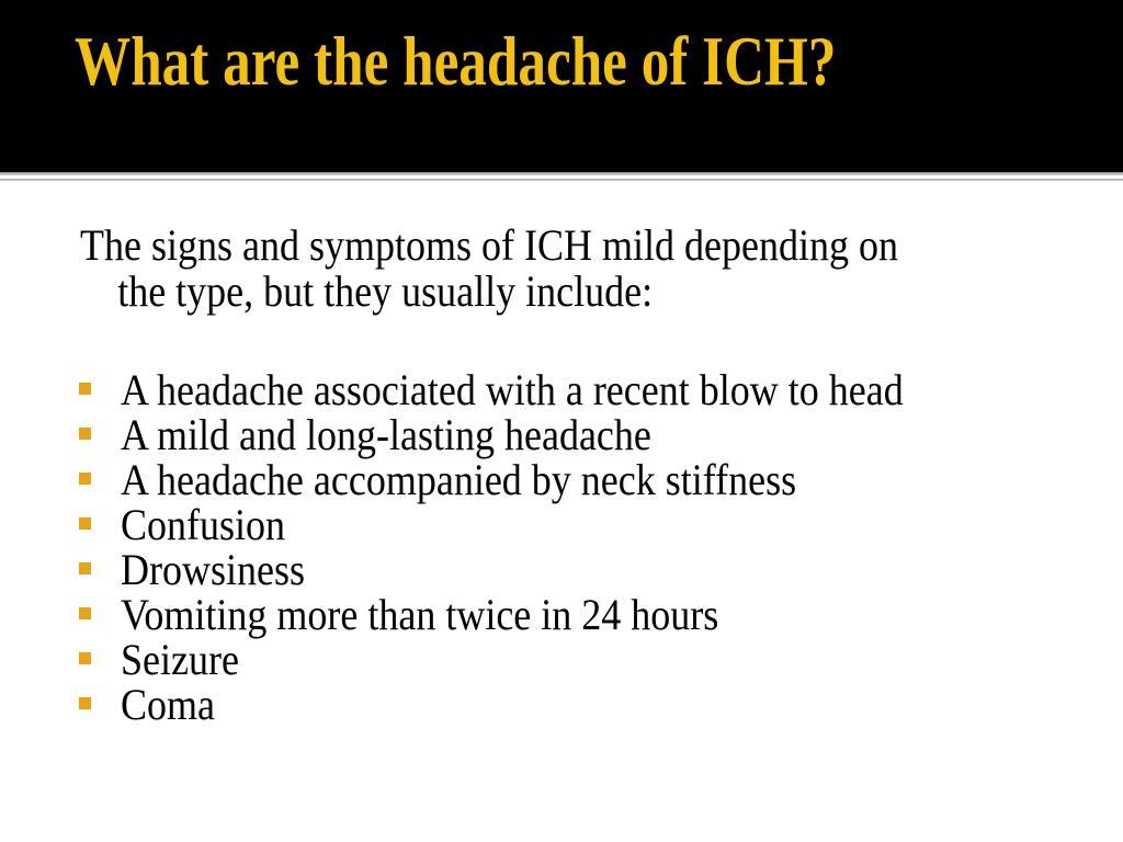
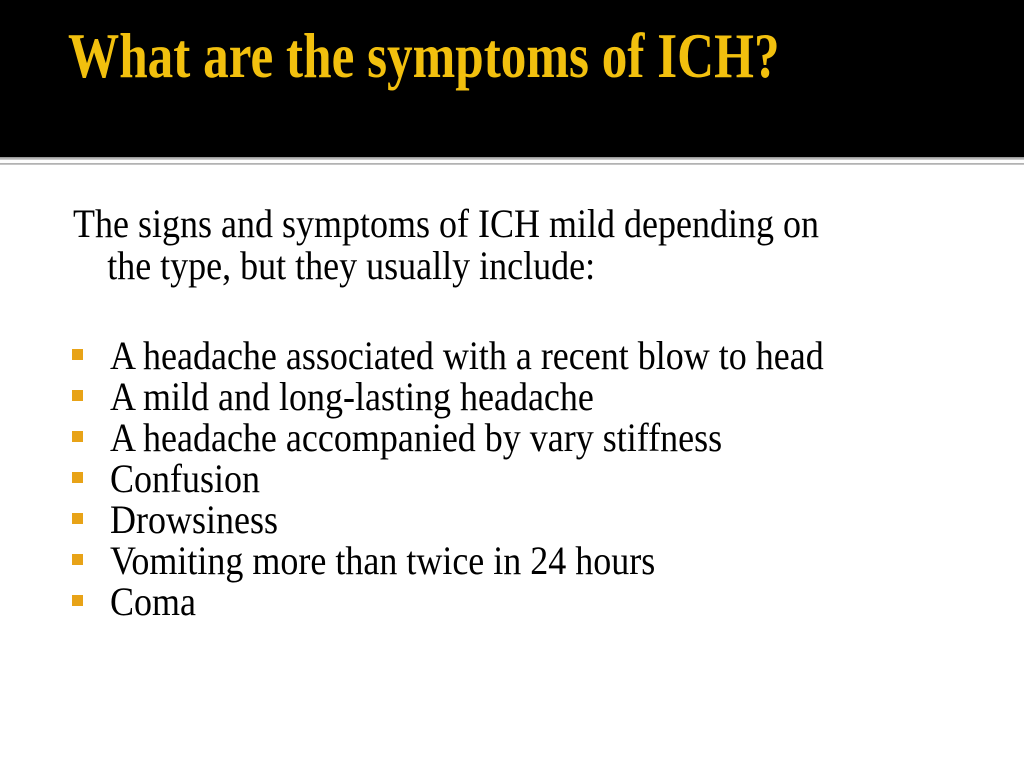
- What are the headache of ICH?
+ What are the symptoms of ICH?
  The signs and symptoms of ICH mild depending on
  the type, but they usually include:
  A headache associated with a recent blow to head
  A mild and long-lasting headache
- A headache accompanied by neck stiffness
+ A headache accompanied by vary stiffness
  Confusion
  Drowsiness
  Vomiting more than twice in 24 hours
- Seizure
  Coma
